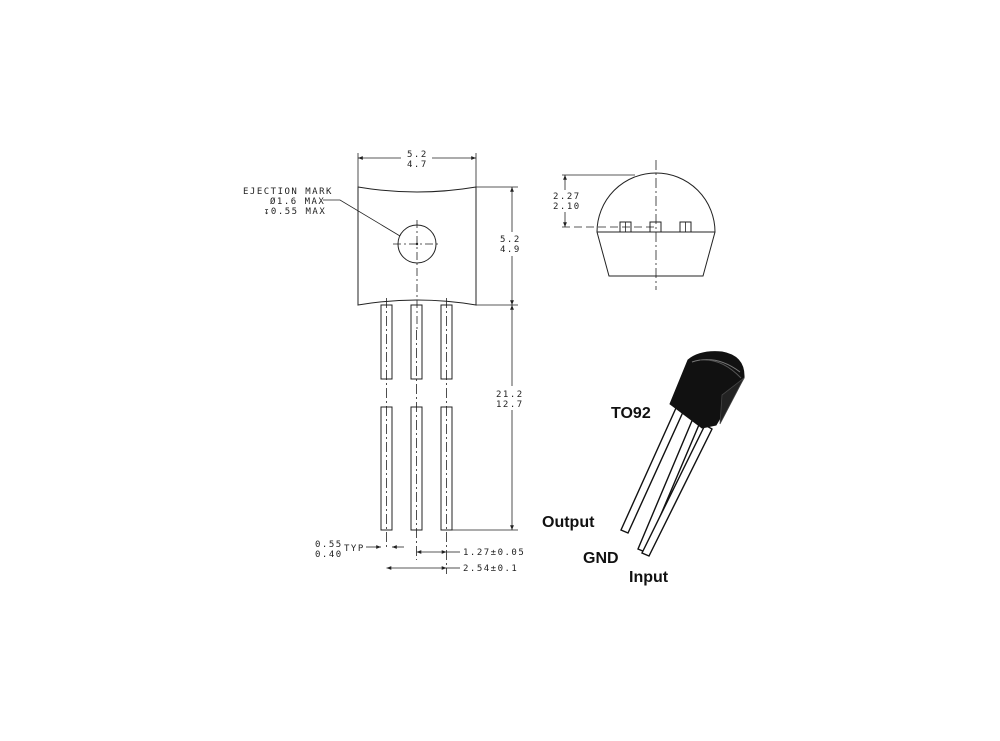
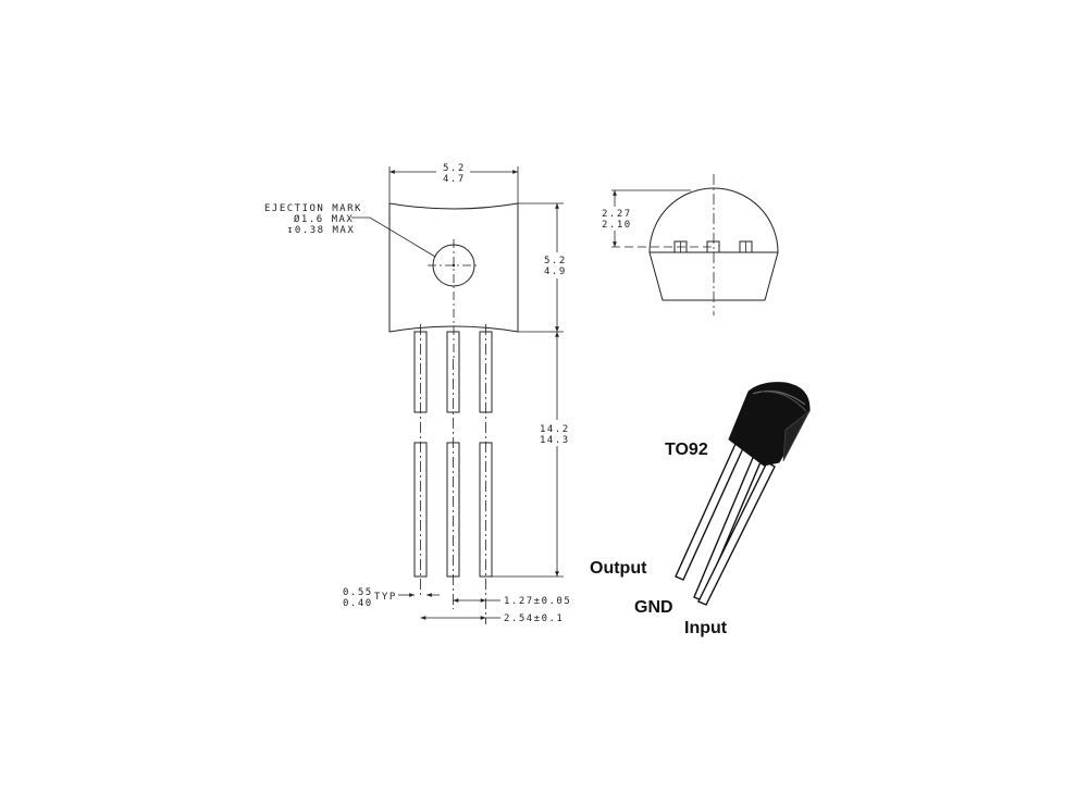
  5.2
  4.7
  EJECTION MARK
  Ø1.6 MAX
- ↧0.55 MAX
+ ↧0.38 MAX
  5.2
  4.9
- 21.2
+ 14.2
- 12.7
+ 14.3
  0.55
  0.40
  TYP
  1.27±0.05
  2.54±0.1
  2.27
  2.10
  TO92
  Output
  GND
  Input
